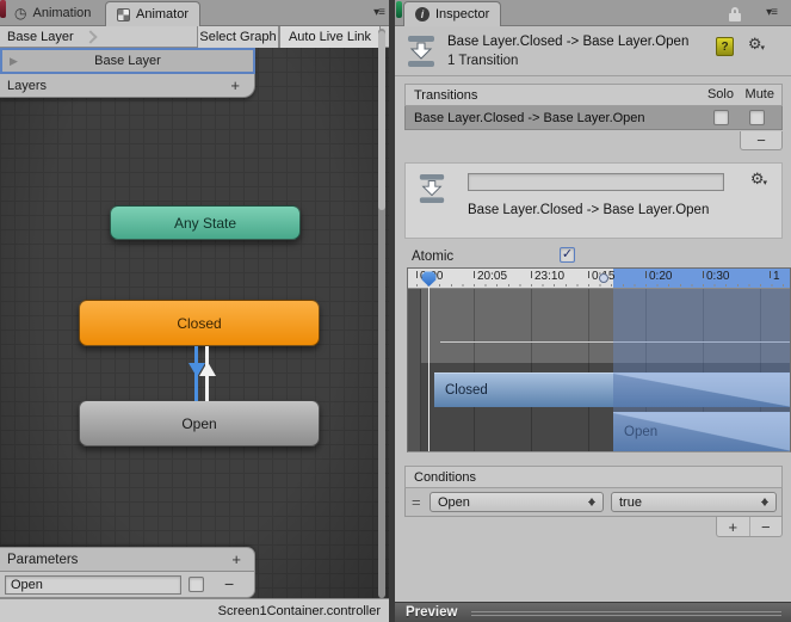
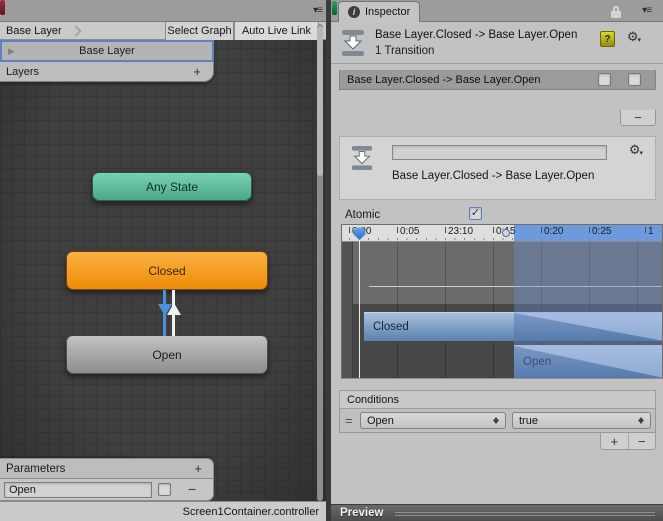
- ◷
- Animation
- Animator
  ▾≡
  Base Layer
  Select Graph
  Auto Live Link
  ▶
  Base Layer
  Layers
  +
  Any State
  Closed
  Open
  Parameters
  +
  Open
  −
  Screen1Container.controller
  i
  Inspector
  ▾≡
  Base Layer.Closed -> Base Layer.Open
  1 Transition
  ?
  ⚙
- Transitions
- Solo
- Mute
  Base Layer.Closed -> Base Layer.Open
  −
  ⚙
  Base Layer.Closed -> Base Layer.Open
  Atomic
  ✓
  Closed
- 20:05
+ 0:05
  23:10
  0:20
- 0:30
+ 0:25
  1
  Conditions
  =
  Open
  true
  +
  −
  Preview
